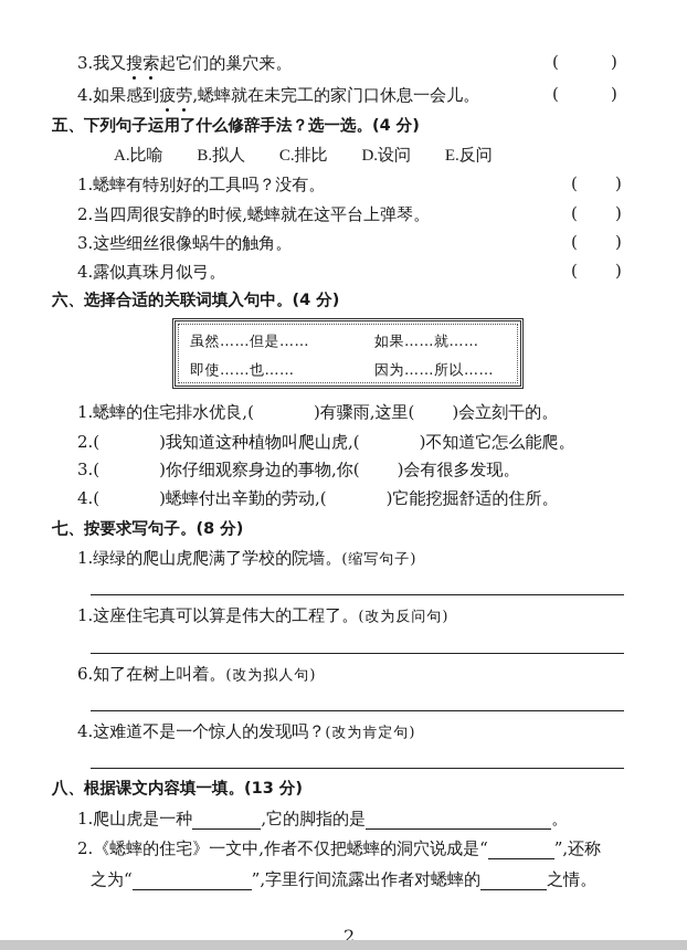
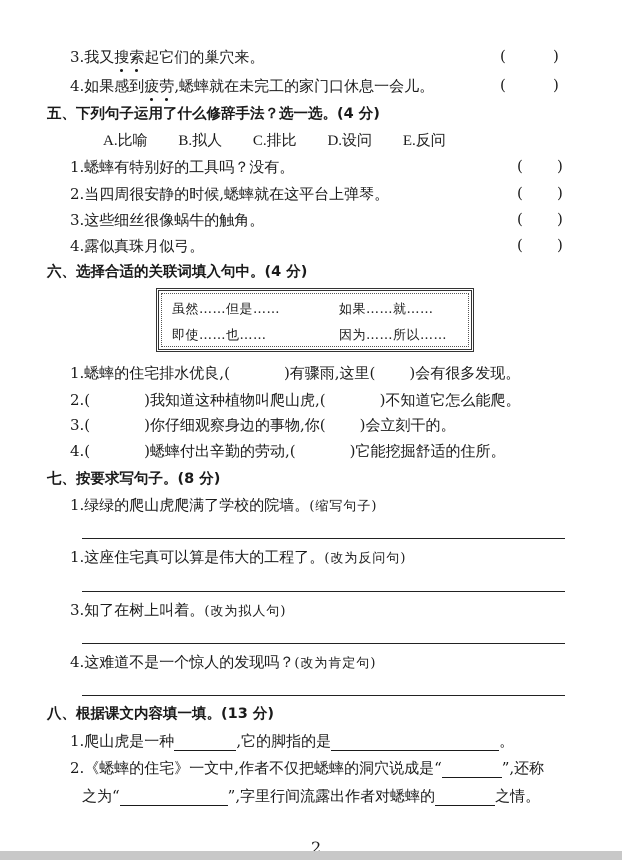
  3.我又搜索起它们的巢穴来。
  (
  )
  4.如果感到疲劳,蟋蟀就在未完工的家门口休息一会儿。
  (
  )
  五、下列句子运用了什么修辞手法？选一选。(4 分)
  A.比喻 B.拟人 C.排比 D.设问 E.反问
  1.蟋蟀有特别好的工具吗？没有。
  (
  )
  2.当四周很安静的时候,蟋蟀就在这平台上弹琴。
  (
  )
  3.这些细丝很像蜗牛的触角。
  (
  )
  4.露似真珠月似弓。
  (
  )
  六、选择合适的关联词填入句中。(4 分)
  虽然……但是……
  如果……就……
  即使……也……
  因为……所以……
- 1.蟋蟀的住宅排水优良,( )有骤雨,这里( )会立刻干的。
+ 1.蟋蟀的住宅排水优良,( )有骤雨,这里( )会有很多发现。
  2.( )我知道这种植物叫爬山虎,( )不知道它怎么能爬。
- 3.( )你仔细观察身边的事物,你( )会有很多发现。
+ 3.( )你仔细观察身边的事物,你( )会立刻干的。
  4.( )蟋蟀付出辛勤的劳动,( )它能挖掘舒适的住所。
  七、按要求写句子。(8 分)
  1.绿绿的爬山虎爬满了学校的院墙。(缩写句子)
  1.这座住宅真可以算是伟大的工程了。(改为反问句)
- 6.知了在树上叫着。(改为拟人句)
+ 3.知了在树上叫着。(改为拟人句)
  4.这难道不是一个惊人的发现吗？(改为肯定句)
  八、根据课文内容填一填。(13 分)
  1.爬山虎是一种 ,它的脚指的是 。
  2.《蟋蟀的住宅》一文中,作者不仅把蟋蟀的洞穴说成是“ ”,还称
  之为“ ”,字里行间流露出作者对蟋蟀的 之情。
  2
